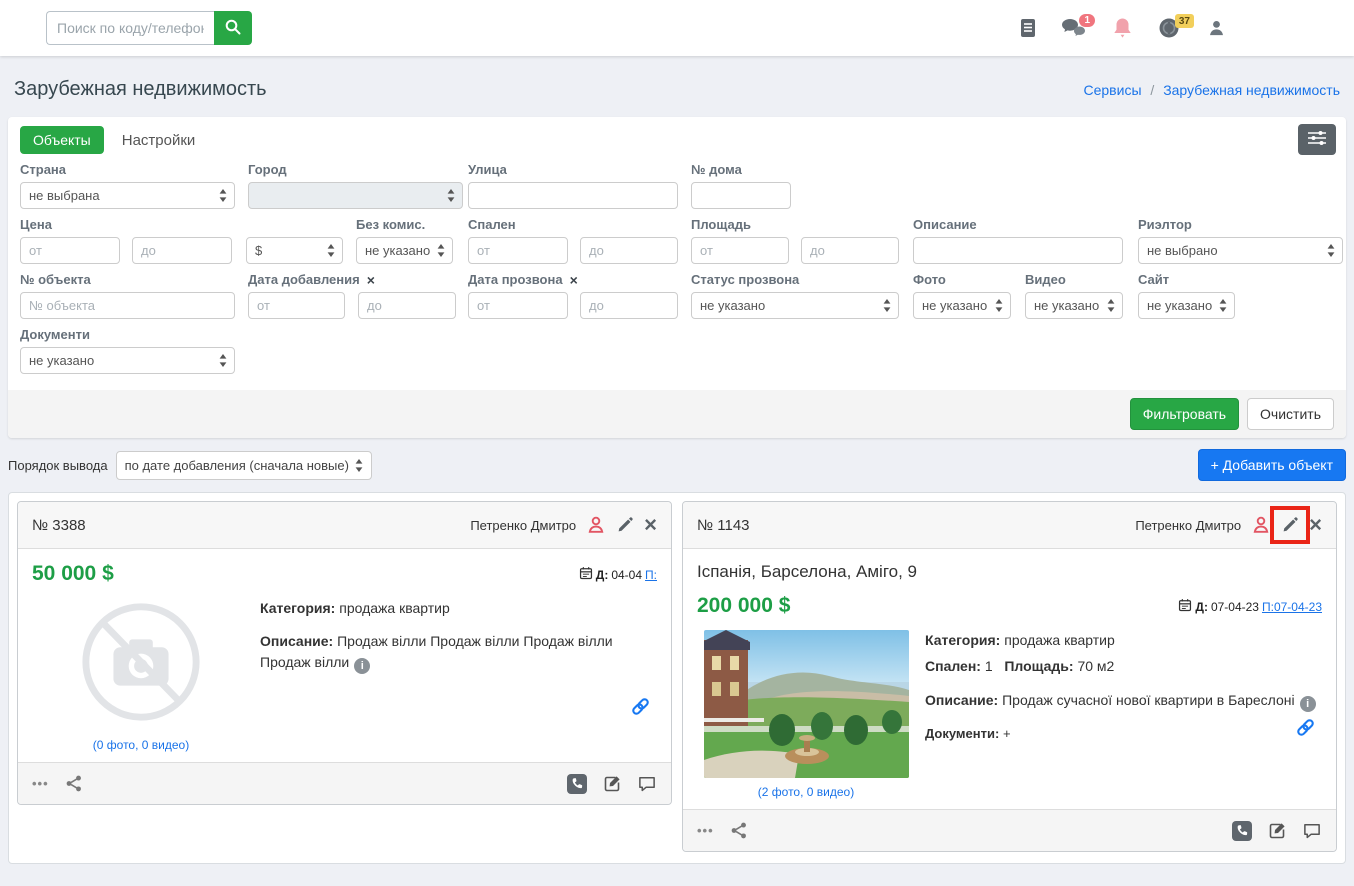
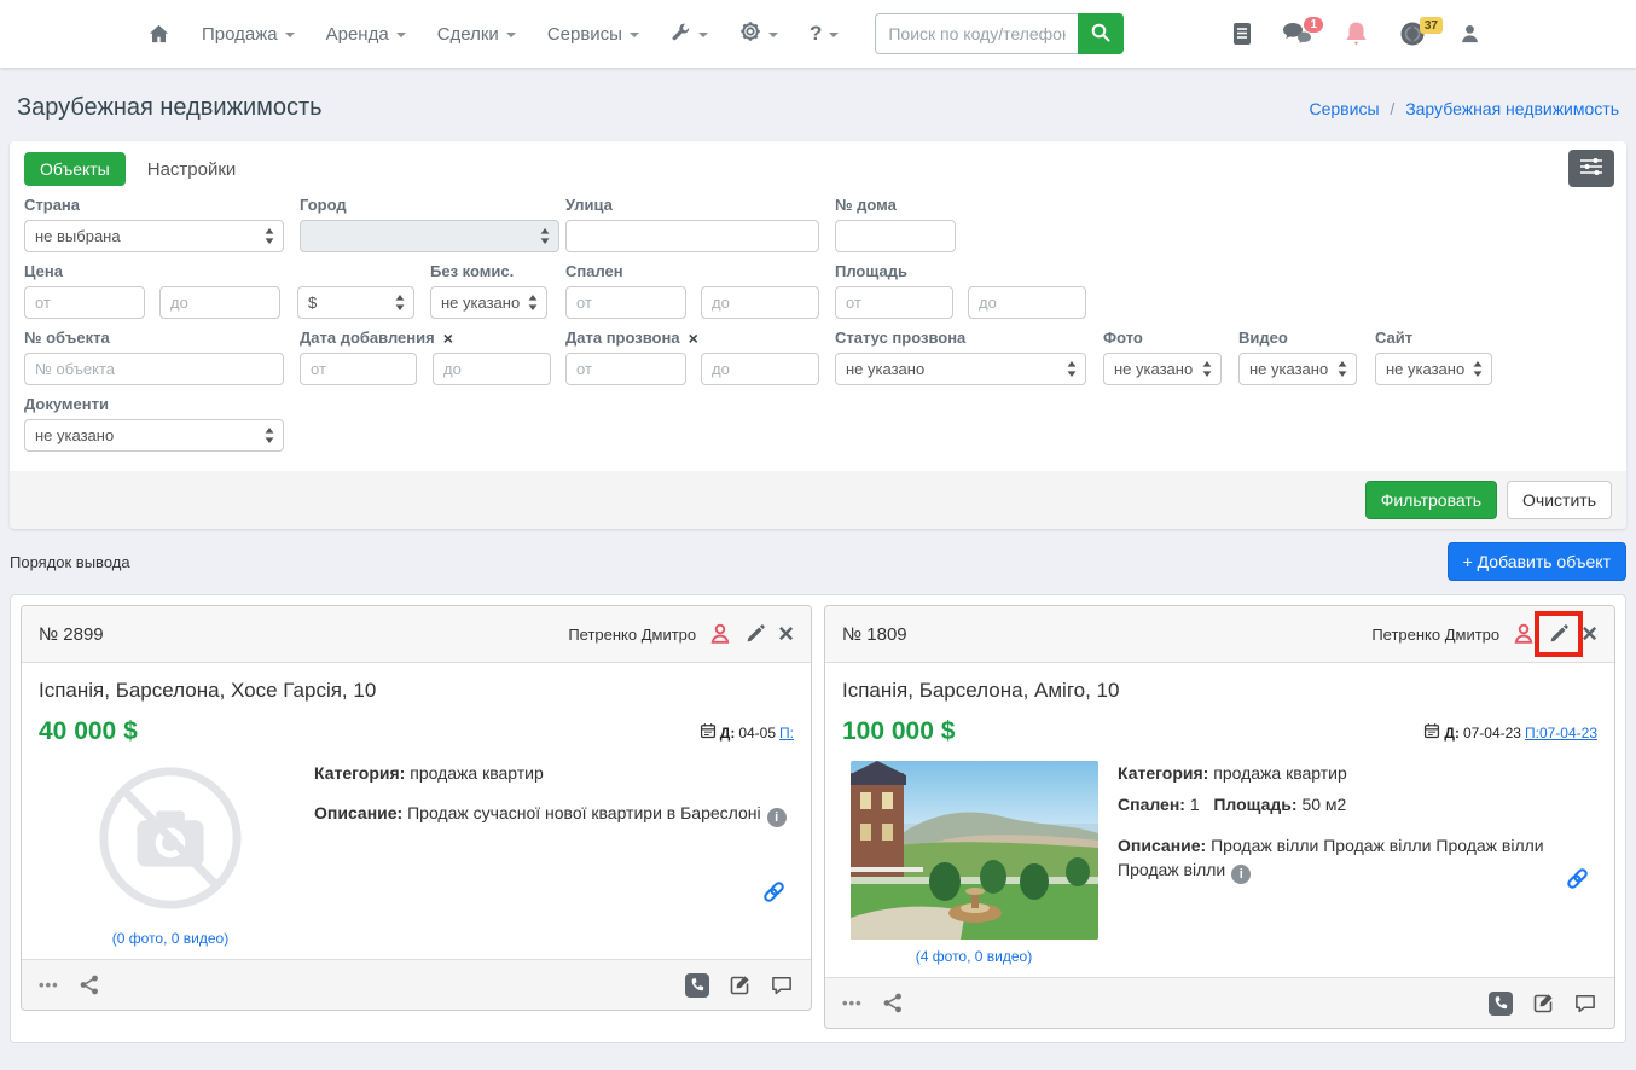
+ Продажа
+ Аренда
+ Сделки
+ Сервисы
+ ?
  Поиск по коду/телефо
  1
  37
  Зарубежная недвижимость
  Сервисы / Зарубежная недвижимость
  Объекты
  Настройки
  Страна
  не выбрана
  Город
  Улица
  № дома
  Цена
  от
  до
  $
  Без комис.
  не указано
  Спален
  от
  до
  Площадь
  от
  до
- Описание
- Риэлтор
- не выбрано
  № объекта
  № объекта
  Дата добавления
  ×
  от
  до
  Дата прозвона
  ×
  от
  до
  Статус прозвона
  не указано
  Фото
  не указано
  Видео
  не указано
  Сайт
  не указано
  Документи
  не указано
  Фильтровать
  Очистить
  Порядок вывода
- по дате добавления (сначала новые)
  + Добавить объект
- № 3388
+ № 2899
  Петренко Дмитро
  ×
+ Іспанія, Барселона, Хосе Гарсія, 10
- 50 000 $
+ 40 000 $
  Д:
- 04-04
+ 04-05
  П:
  (0 фото, 0 видео)
  Категория: продажа квартир
- Описание: Продаж вілли Продаж вілли Продаж вілли Продаж вілли i
+ Описание: Продаж сучасної нової квартири в Бареслоні i
  •••
- № 1143
+ № 1809
  Петренко Дмитро
  ×
- Іспанія, Барселона, Аміго, 9
+ Іспанія, Барселона, Аміго, 10
- 200 000 $
+ 100 000 $
  Д:
  07-04-23
  П:07-04-23
- (2 фото, 0 видео)
+ (4 фото, 0 видео)
  Категория: продажа квартир
- Спален: 1 Площадь: 70 м2
+ Спален: 1 Площадь: 50 м2
- Описание: Продаж сучасної нової квартири в Бареслоні i
+ Описание: Продаж вілли Продаж вілли Продаж вілли Продаж вілли i
- Документи: +
  •••
